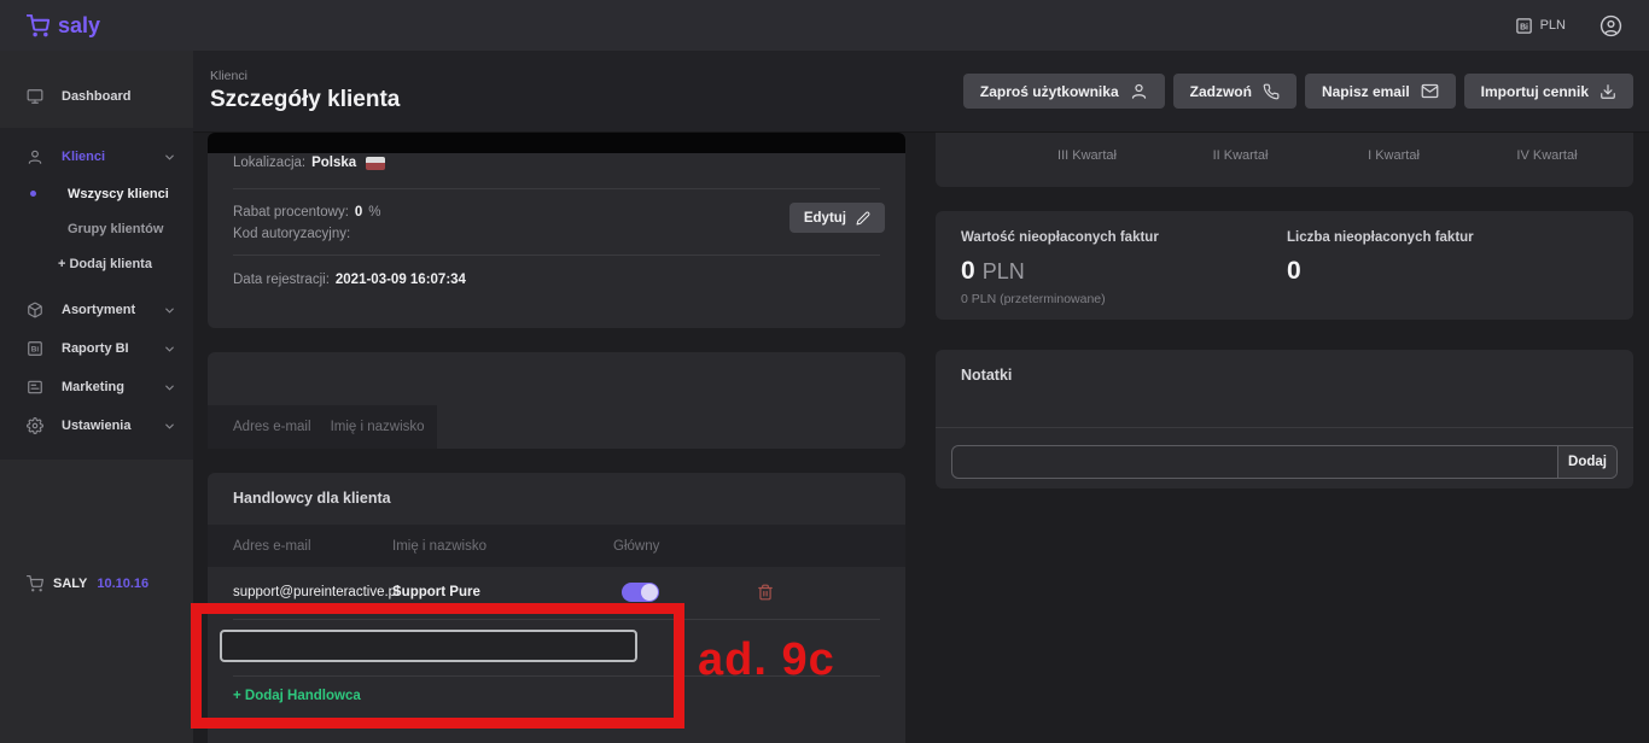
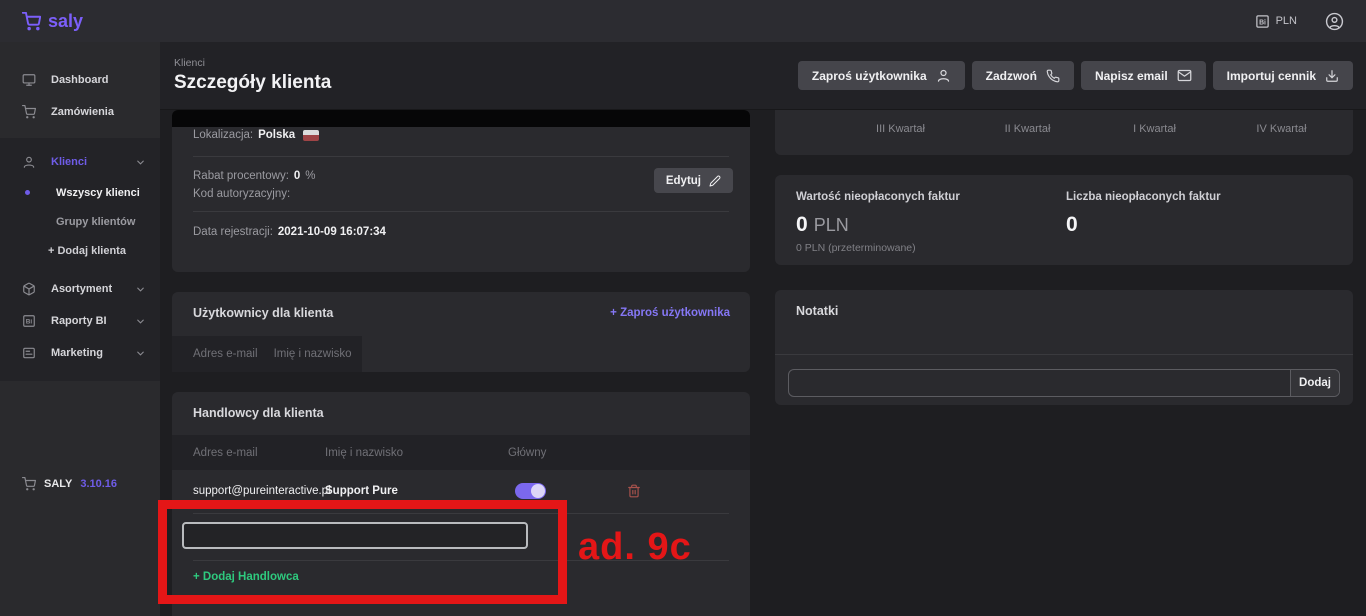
  saly
  PLN
  Dashboard
+ Zamówienia
  Klienci
  Wszyscy klienci
  Grupy klientów
  + Dodaj klienta
  Asortyment
  Raporty BI
  Marketing
- Ustawienia
  SALY
- 10.10.16
+ 3.10.16
  Klienci
  Szczegóły klienta
  Zaproś użytkownika
  Zadzwoń
  Napisz email
  Importuj cennik
  Lokalizacja:
  Polska
  Rabat procentowy:
  0
  %
  Kod autoryzacyjny:
  Edytuj
  Data rejestracji:
- 2021-03-09 16:07:34
+ 2021-10-09 16:07:34
+ Użytkownicy dla klienta
+ + Zaproś użytkownika
  Adres e-mail
  Imię i nazwisko
  Handlowcy dla klienta
  Adres e-mail
  Imię i nazwisko
  Główny
  support@pureinteractive.p
  Support Pure
  + Dodaj Handlowca
  III Kwartał
  II Kwartał
  I Kwartał
  IV Kwartał
  Wartość nieopłaconych faktur
  0
  PLN
  0 PLN (przeterminowane)
  Liczba nieopłaconych faktur
  0
  Notatki
  Dodaj
  ad. 9c
